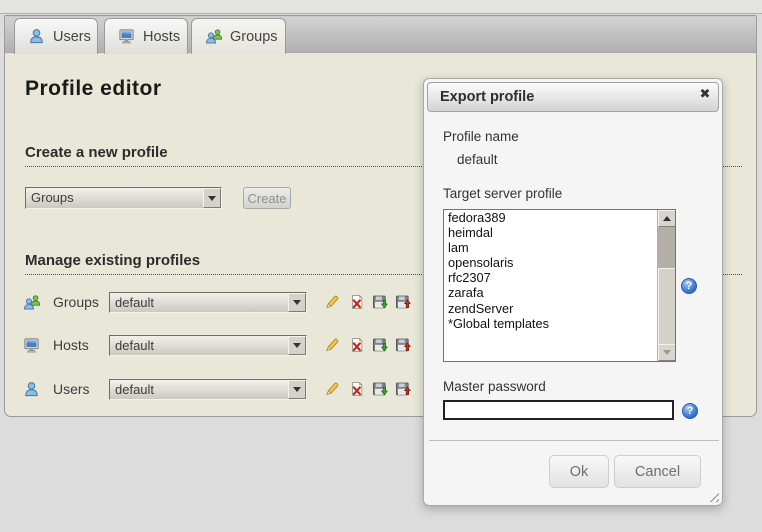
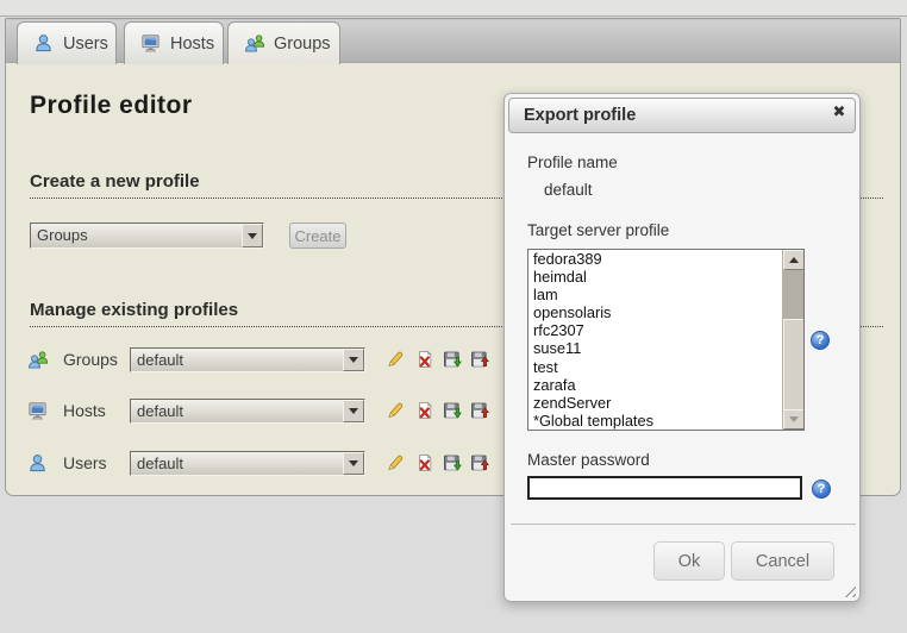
  Users
  Hosts
  Groups
  Profile editor
  Create a new profile
  Groups
  Create
  Manage existing profiles
  Groups
  default
  Hosts
  default
  Users
  default
  Export profile
  ✖
  Profile name
  default
  Target server profile
  fedora389
  heimdal
  lam
  opensolaris
  rfc2307
+ suse11
+ test
  zarafa
  zendServer
  *Global templates
  ?
  Master password
  ?
  Ok
  Cancel
